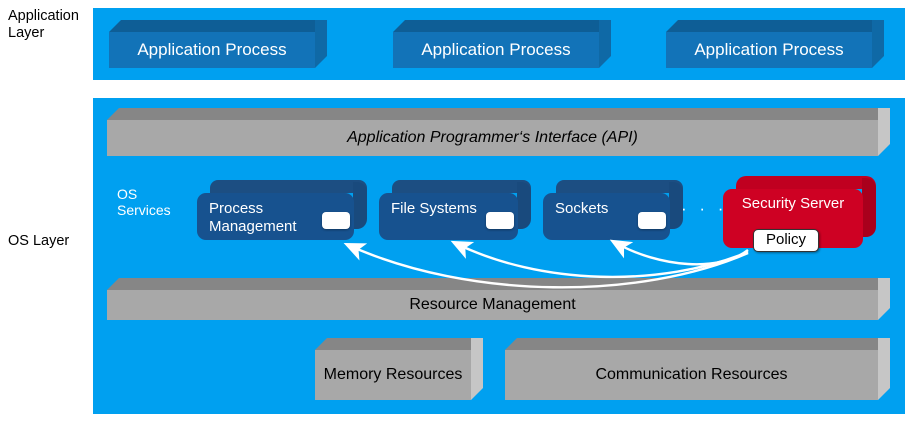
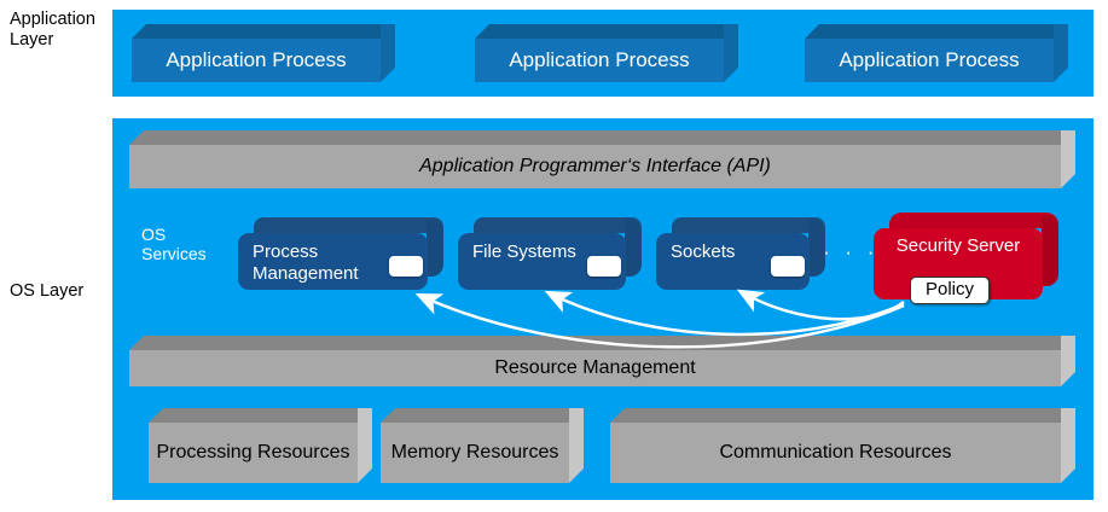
  Application
  Layer
  OS Layer
  Application Process
  Application Process
  Application Process
  Application Programmer‘s Interface (API)
  OS
  Services
  Process Management
  File Systems
  Sockets
  Security Server
  Policy
  Resource Management
+ Processing Resources
  Memory Resources
  Communication Resources
